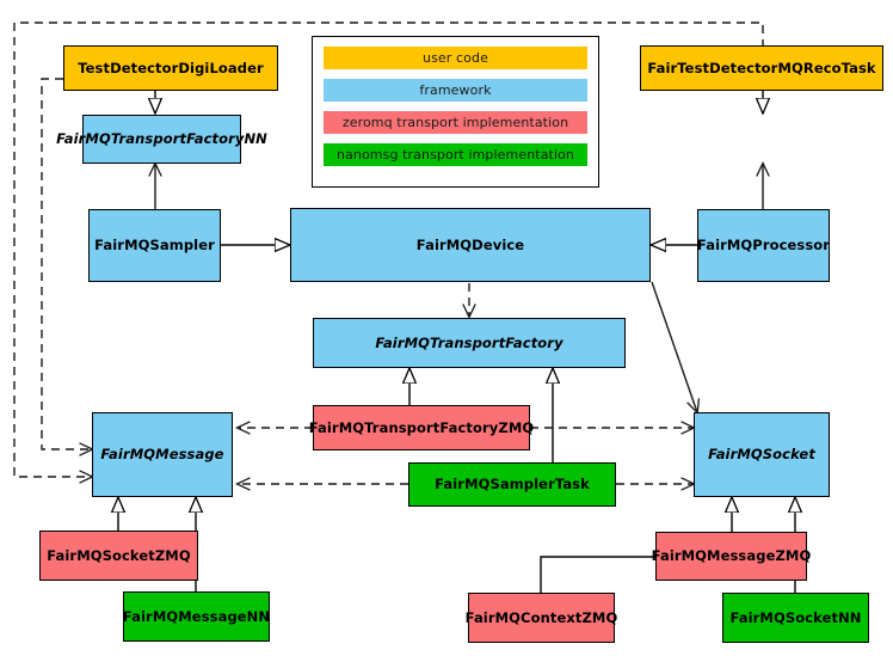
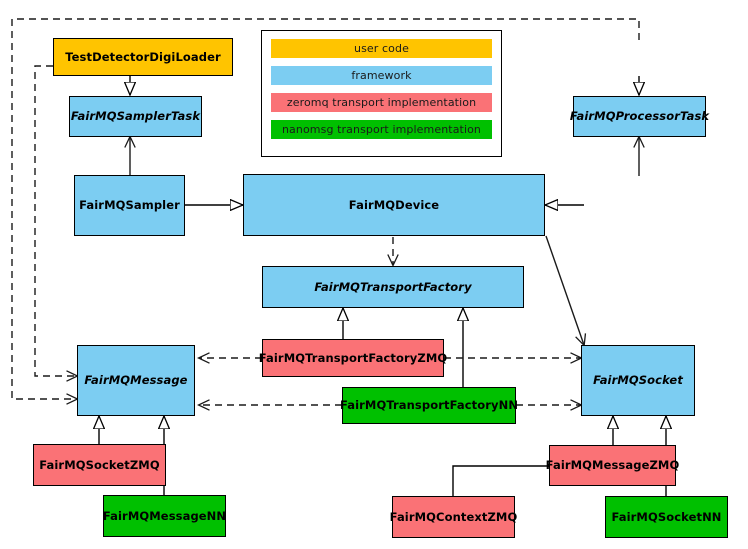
  TestDetectorDigiLoader
- FairTestDetectorMQRecoTask
- FairMQTransportFactoryNN
+ FairMQSamplerTask
+ FairMQProcessorTask
  FairMQSampler
  FairMQDevice
- FairMQProcessor
  FairMQTransportFactory
  FairMQTransportFactoryZMQ
- FairMQSamplerTask
+ FairMQTransportFactoryNN
  FairMQMessage
  FairMQSocket
  FairMQSocketZMQ
  FairMQMessageNN
  FairMQMessageZMQ
  FairMQSocketNN
  FairMQContextZMQ
  user code
  framework
  zeromq transport implementation
  nanomsg transport implementation
